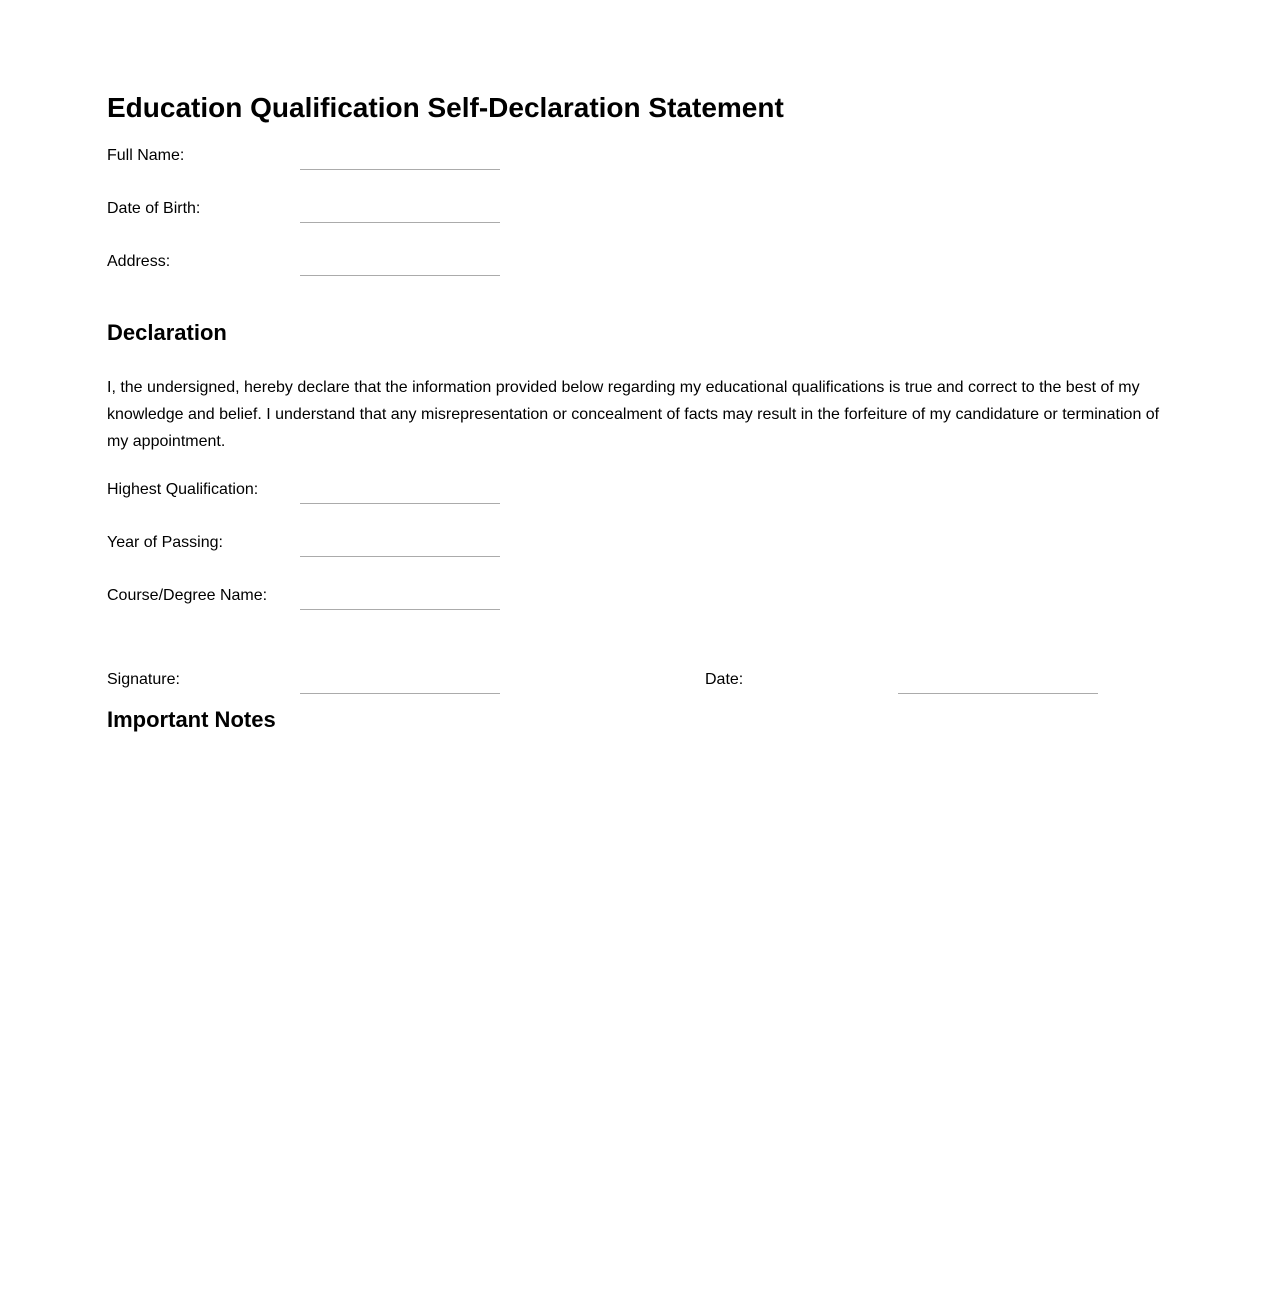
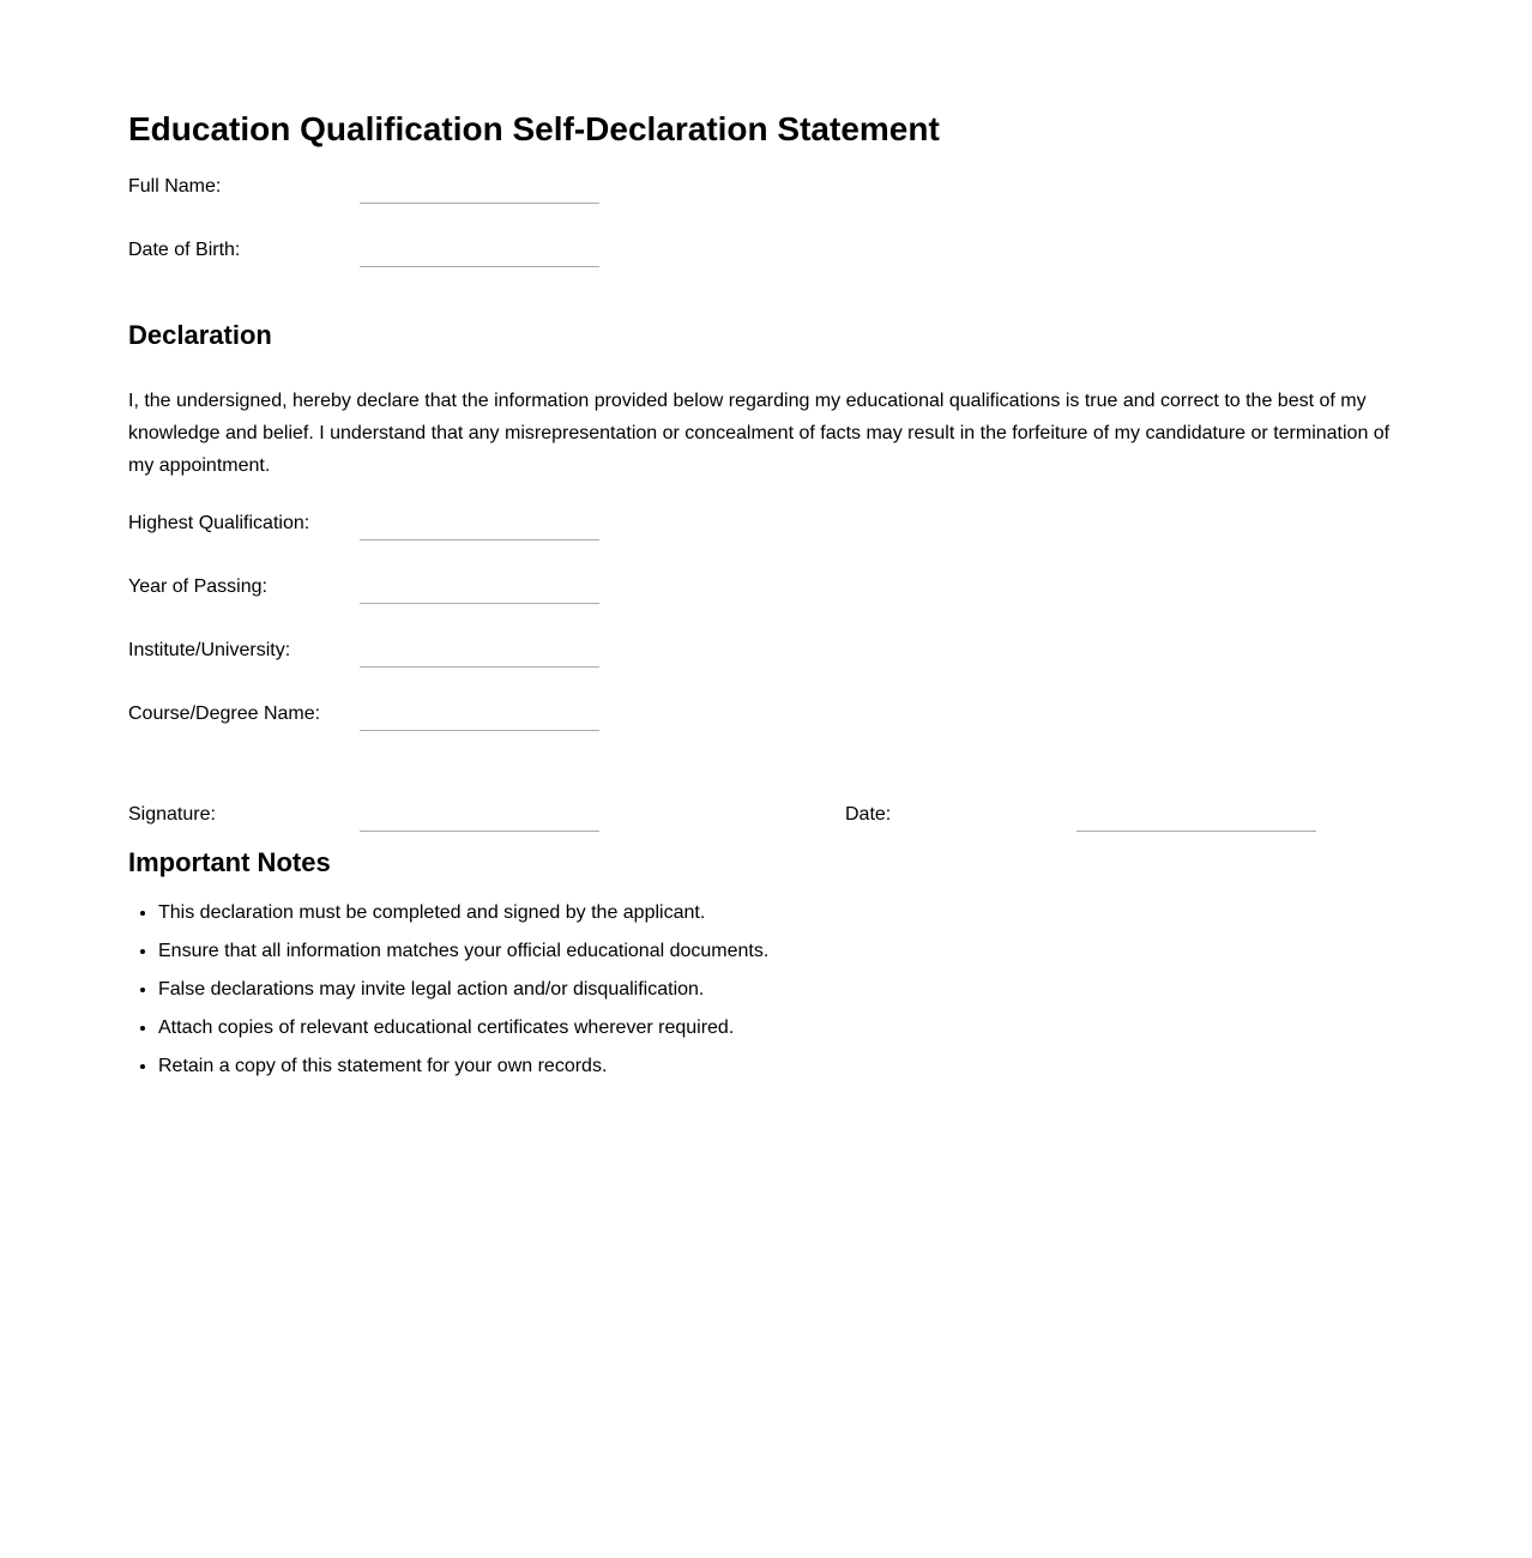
  Education Qualification Self-Declaration Statement
  Full Name:
  Date of Birth:
- Address:
  Declaration
  I, the undersigned, hereby declare that the information provided below regarding my educational qualifications is true and correct to the best of my knowledge and belief. I understand that any misrepresentation or concealment of facts may result in the forfeiture of my candidature or termination of my appointment.
  Highest Qualification:
  Year of Passing:
+ Institute/University:
  Course/Degree Name:
  Signature:
  Date:
  Important Notes
+ This declaration must be completed and signed by the applicant.
+ Ensure that all information matches your official educational documents.
+ False declarations may invite legal action and/or disqualification.
+ Attach copies of relevant educational certificates wherever required.
+ Retain a copy of this statement for your own records.
